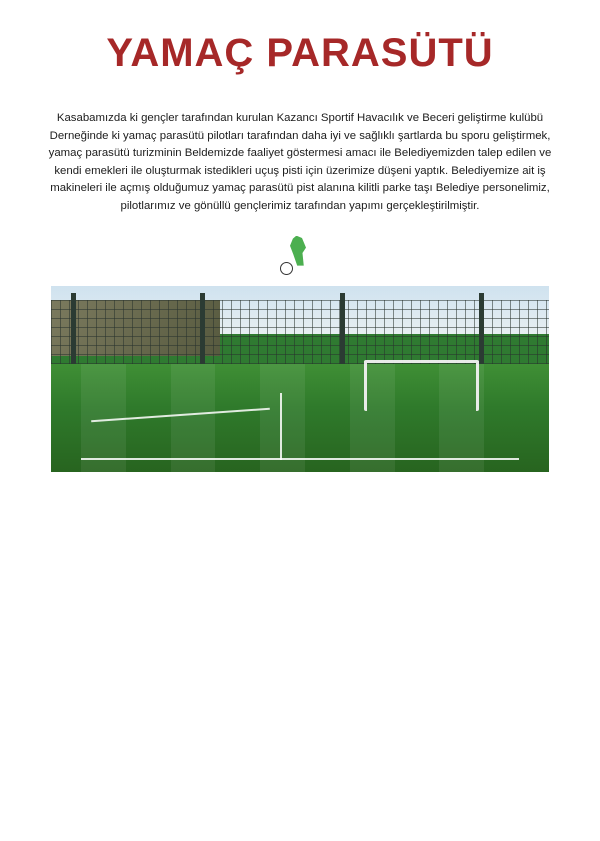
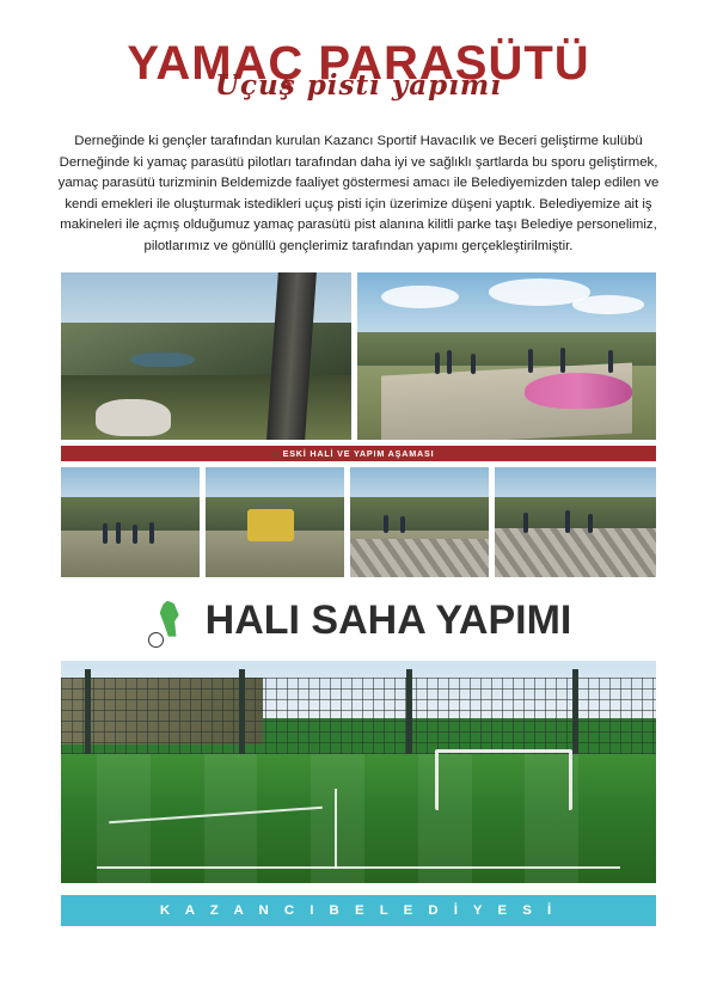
  YAMAÇ PARASÜTÜ
+ Uçuş pisti yapımı
- Kasabamızda ki gençler tarafından kurulan Kazancı Sportif Havacılık ve Beceri geliştirme kulübü Derneğinde ki yamaç parasütü pilotları tarafından daha iyi ve sağlıklı şartlarda bu sporu geliştirmek, yamaç parasütü turizminin Beldemizde faaliyet göstermesi amacı ile Belediyemizden talep edilen ve kendi emekleri ile oluşturmak istedikleri uçuş pisti için üzerimize düşeni yaptık. Belediyemize ait iş makineleri ile açmış olduğumuz yamaç parasütü pist alanına kilitli parke taşı Belediye personelimiz, pilotlarımız ve gönüllü gençlerimiz tarafından yapımı gerçekleştirilmiştir.
+ Derneğinde ki gençler tarafından kurulan Kazancı Sportif Havacılık ve Beceri geliştirme kulübü Derneğinde ki yamaç parasütü pilotları tarafından daha iyi ve sağlıklı şartlarda bu sporu geliştirmek, yamaç parasütü turizminin Beldemizde faaliyet göstermesi amacı ile Belediyemizden talep edilen ve kendi emekleri ile oluşturmak istedikleri uçuş pisti için üzerimize düşeni yaptık. Belediyemize ait iş makineleri ile açmış olduğumuz yamaç parasütü pist alanına kilitli parke taşı Belediye personelimiz, pilotlarımız ve gönüllü gençlerimiz tarafından yapımı gerçekleştirilmiştir.
+ ESKİ HALİ VE YAPIM AŞAMASI
+ HALI SAHA YAPIMI
+ K A Z A N C I B E L E D İ Y E S İ
